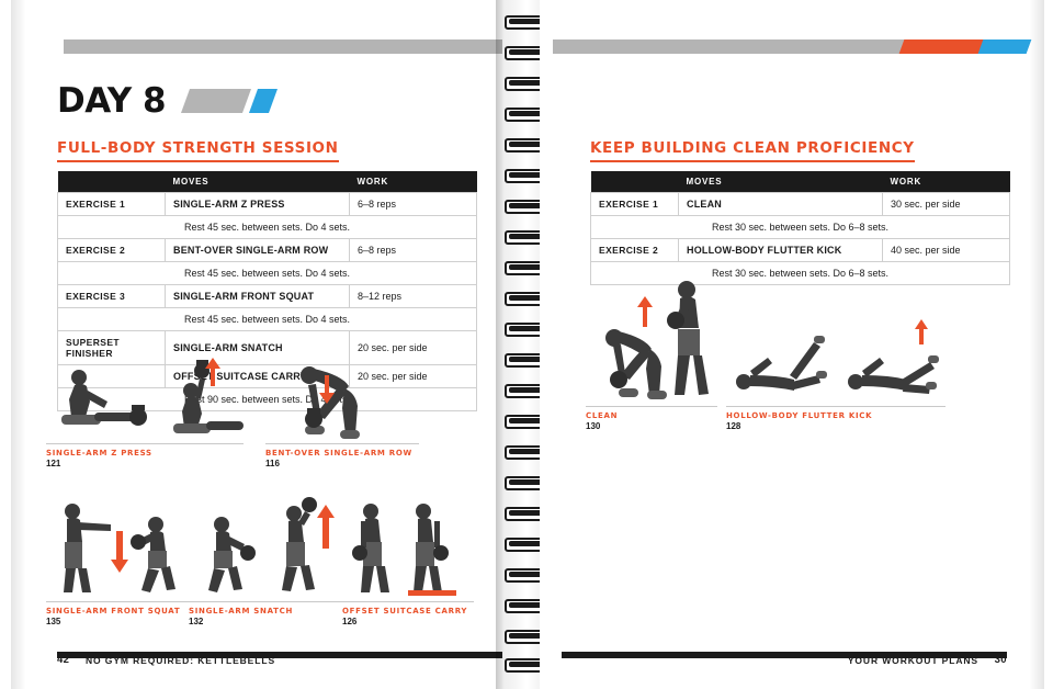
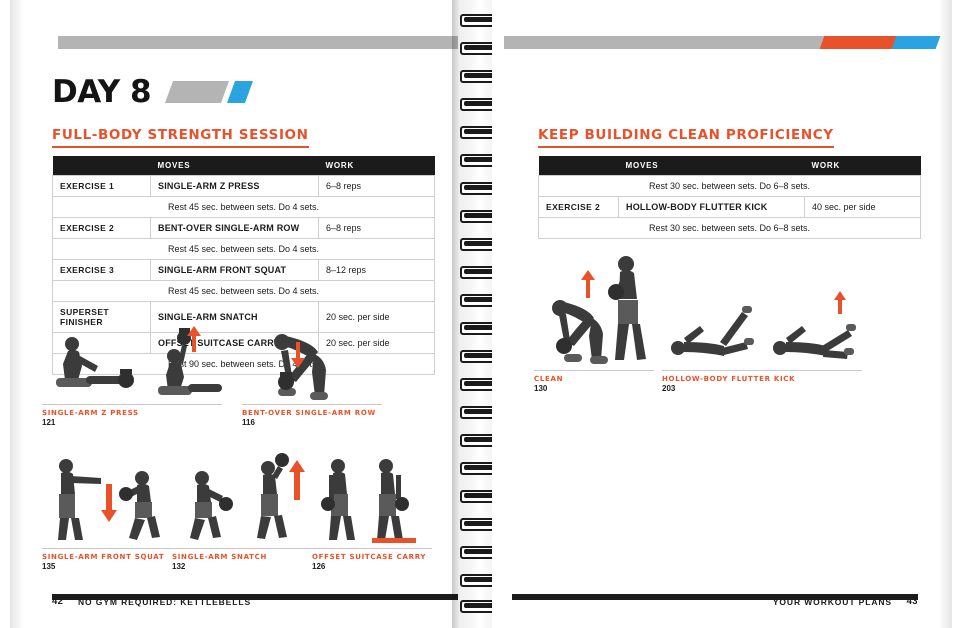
  DAY 8
  FULL-BODY STRENGTH SESSION
  	MOVES	WORK
  EXERCISE 1	SINGLE-ARM Z PRESS	6–8 reps
  Rest 45 sec. between sets. Do 4 sets.
  EXERCISE 2	BENT-OVER SINGLE-ARM ROW	6–8 reps
  Rest 45 sec. between sets. Do 4 sets.
  EXERCISE 3	SINGLE-ARM FRONT SQUAT	8–12 reps
  Rest 45 sec. between sets. Do 4 sets.
  SUPERSET FINISHER	SINGLE-ARM SNATCH	20 sec. per side
  	OFFT SUITCASE CARR	20 sec. per side
  st 90 sec. between sets. D 4
  SINGLE-ARM Z PRESS
  121
  BENT-OVER SINGLE-ARM ROW
  116
  SINGLE-ARM FRONT SQUAT
  135
  SINGLE-ARM SNATCH
  132
  OFFSET SUITCASE CARRY
  126
  42
  NO GYM REQUIRED: KETTLEBELLS
  KEEP BUILDING CLEAN PROFICIENCY
  	MOVES	WORK
- EXERCISE 1	CLEAN	30 sec. per side
  Rest 30 sec. between sets. Do 6–8 sets.
  EXERCISE 2	HOLLOW-BODY FLUTTER KICK	40 sec. per side
  Rest 30 sec. between sets. Do 6–8 sets.
  CLEAN
  130
  HOLLOW-BODY FLUTTER KICK
- 128
+ 203
- 30
+ 43
  YOUR WORKOUT PLANS
